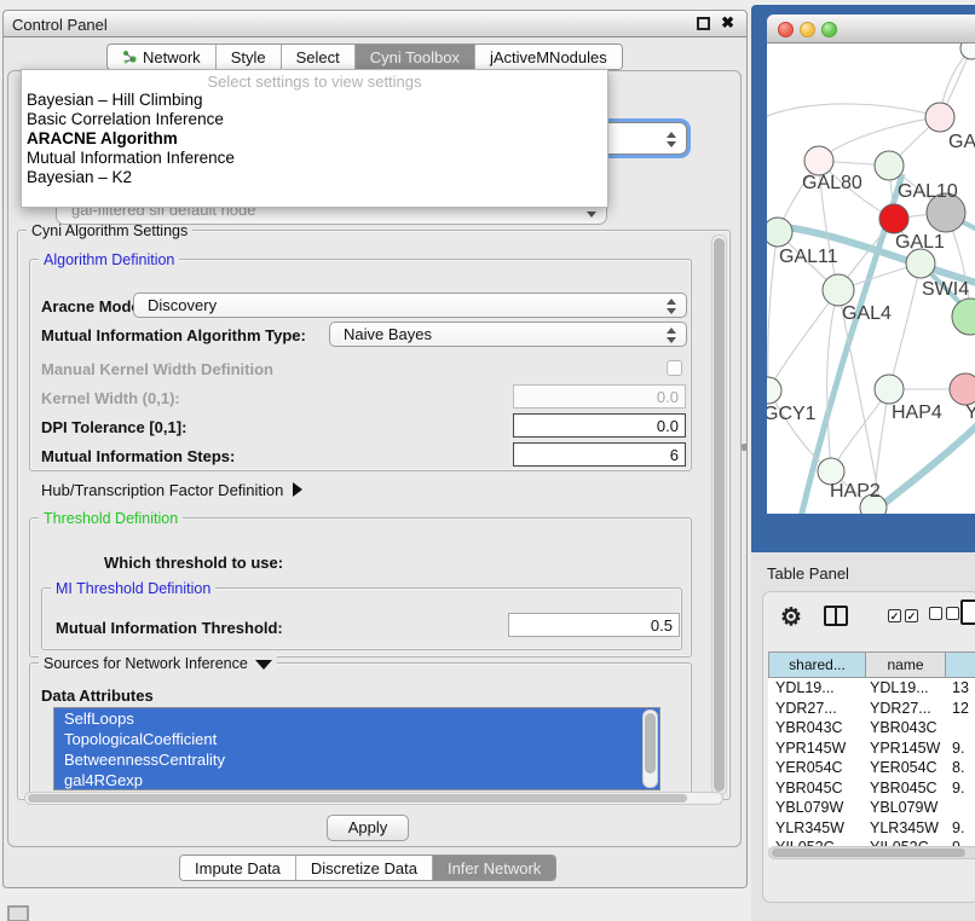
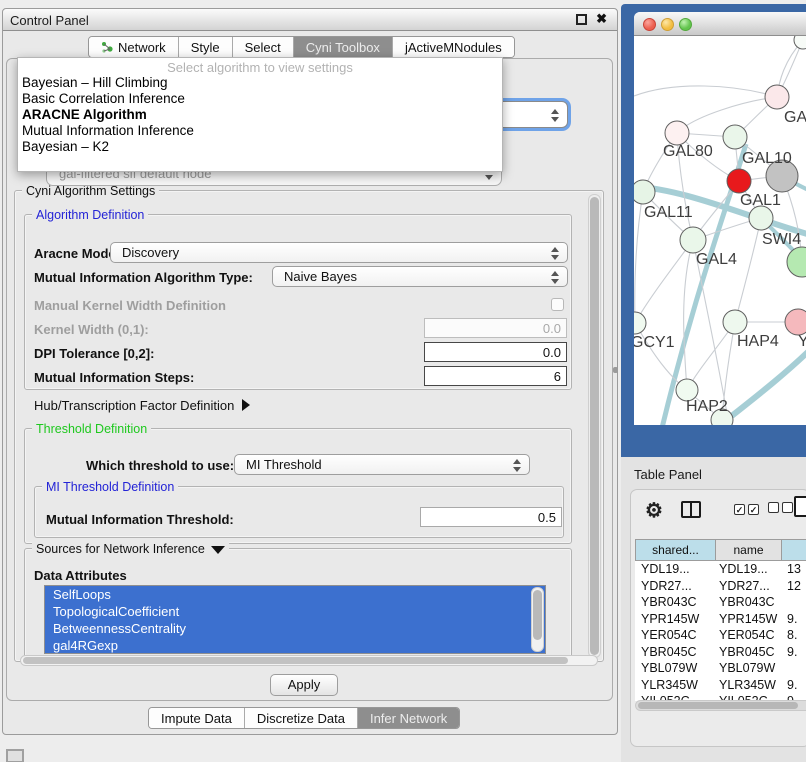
  Control Panel
  ✖
  Network
  Style
  Select
  Cyni Toolbox
  jActiveMNodules
  gal-filtered sif default node
- Select settings to view settings
+ Select algorithm to view settings
  Bayesian – Hill Climbing
  Basic Correlation Inference
  ARACNE Algorithm
  Mutual Information Inference
  Bayesian – K2
  Cyni Algorithm Settings
  Algorithm Definition
  Aracne Mod
  Discovery
  Mutual Information Algorithm Type:
  Naive Bayes
  Manual Kernel Width Definition
  Kernel Width (0,1):
  0.0
- DPI Tolerance [0,1]:
+ DPI Tolerance [0,2]:
  0.0
  Mutual Information Steps:
  6
  Hub/Transcription Factor Definition
  Threshold Definition
  Which threshold to use:
+ MI Threshold
  MI Threshold Definition
  Mutual Information Threshold:
  0.5
  Sources for Network Inference
  Data Attributes
  SelfLoops
  TopologicalCoefficient
  BetweennessCentrality
  gal4RGexp
  Apply
  Impute Data
  Discretize Data
  Infer Network
  GAL80
  GAL10
  GAL1
  GAL11
  SWI4
  GAL4
  GCY1
  HAP4
  Y
  HAP2
  Table Panel
  ⚙
  ✓ ✓
  shared...
  name
  YDL19...
  YDL19...
  13
  YDR27...
  YDR27...
  12
  YBR043C
  YBR043C
  YPR145W
  YPR145W
  9.
  YER054C
  YER054C
  8.
  YBR045C
  YBR045C
  9.
  YBL079W
  YBL079W
  YLR345W
  YLR345W
  9.
